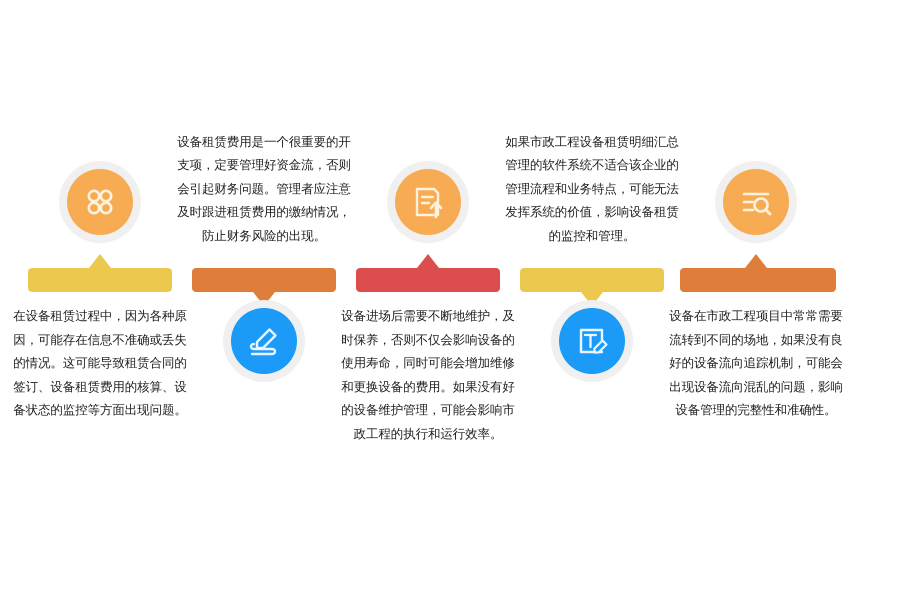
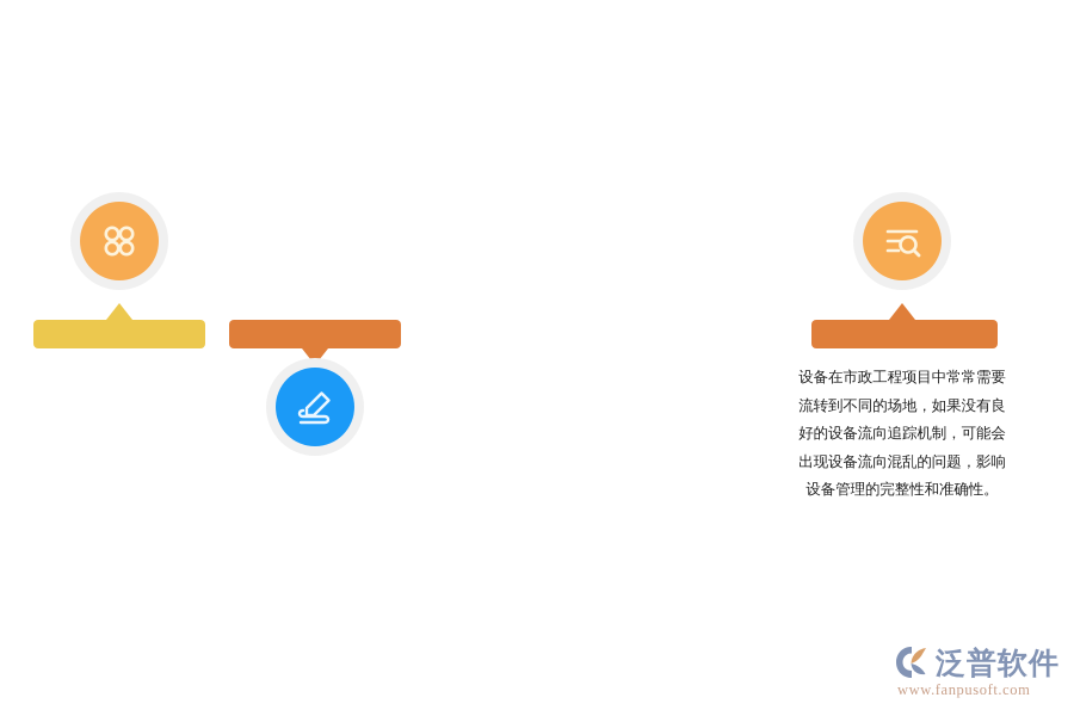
- 在设备租赁过程中，因为各种原因，可能存在信息不准确或丢失的情况。这可能导致租赁合同的签订、设备租赁费用的核算、设备状态的监控等方面出现问题。
- 设备租赁费用是一个很重要的开支项，定要管理好资金流，否则会引起财务问题。管理者应注意及时跟进租赁费用的缴纳情况，防止财务风险的出现。
- 设备进场后需要不断地维护，及时保养，否则不仅会影响设备的使用寿命，同时可能会增加维修和更换设备的费用。如果没有好的设备维护管理，可能会影响市政工程的执行和运行效率。
- 如果市政工程设备租赁明细汇总管理的软件系统不适合该企业的管理流程和业务特点，可能无法发挥系统的价值，影响设备租赁的监控和管理。
  设备在市政工程项目中常常需要流转到不同的场地，如果没有良好的设备流向追踪机制，可能会出现设备流向混乱的问题，影响设备管理的完整性和准确性。
+ 泛普软件
+ www.fanpusoft.com
